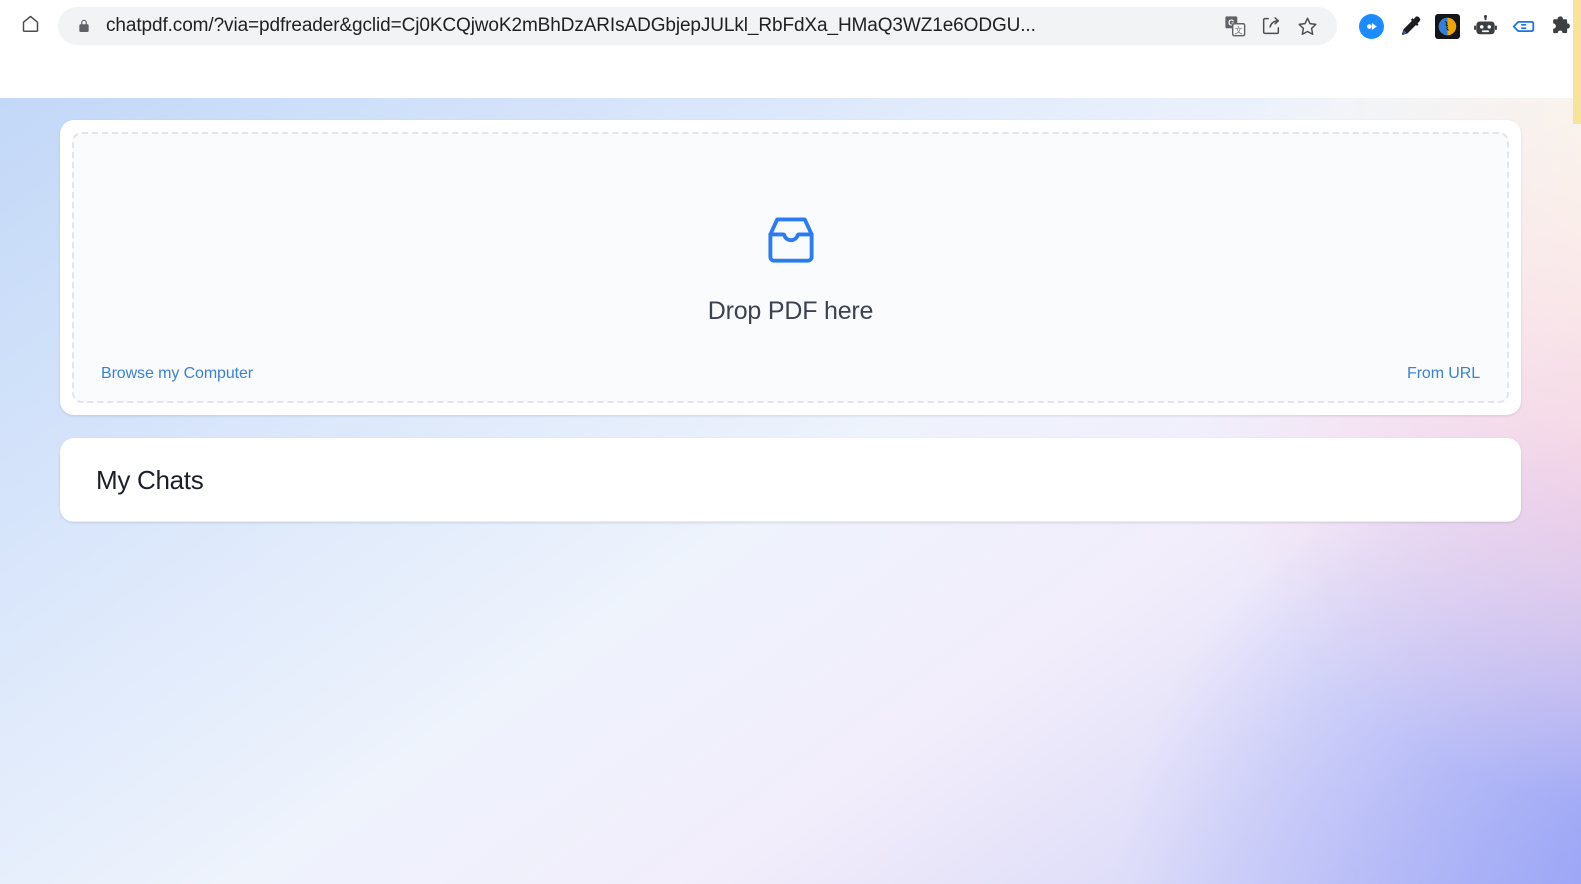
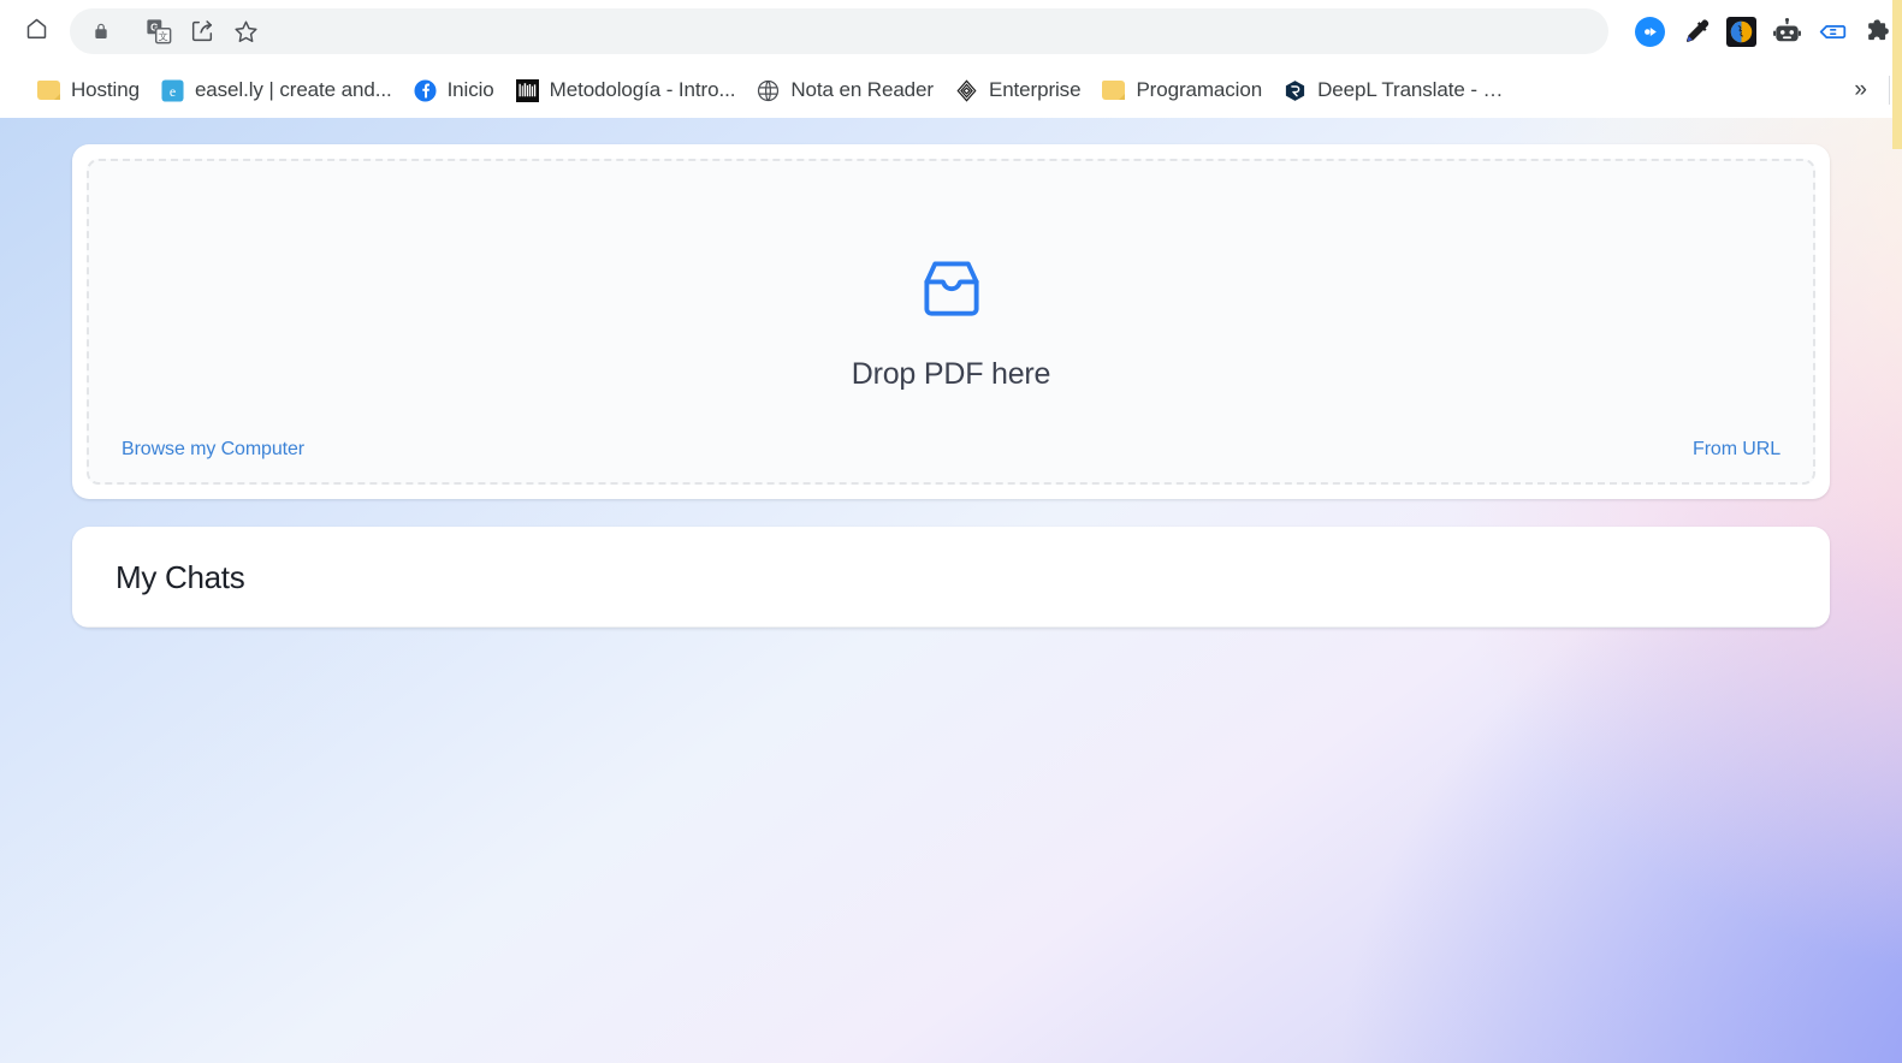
- chatpdf.com/?via=pdfreader&gclid=Cj0KCQjwoK2mBhDzARIsADGbjepJULkl_RbFdXa_HMaQ3WZ1e6ODGU...
  G
  文
+ Hosting
+ e
+ easel.ly | create and...
+ Inicio
+ Metodología - Intro...
+ Nota en Reader
+ Enterprise
+ Programacion
+ DeepL Translate - El...
+ »
  Drop PDF here
  Browse my Computer
  From URL
  My Chats
